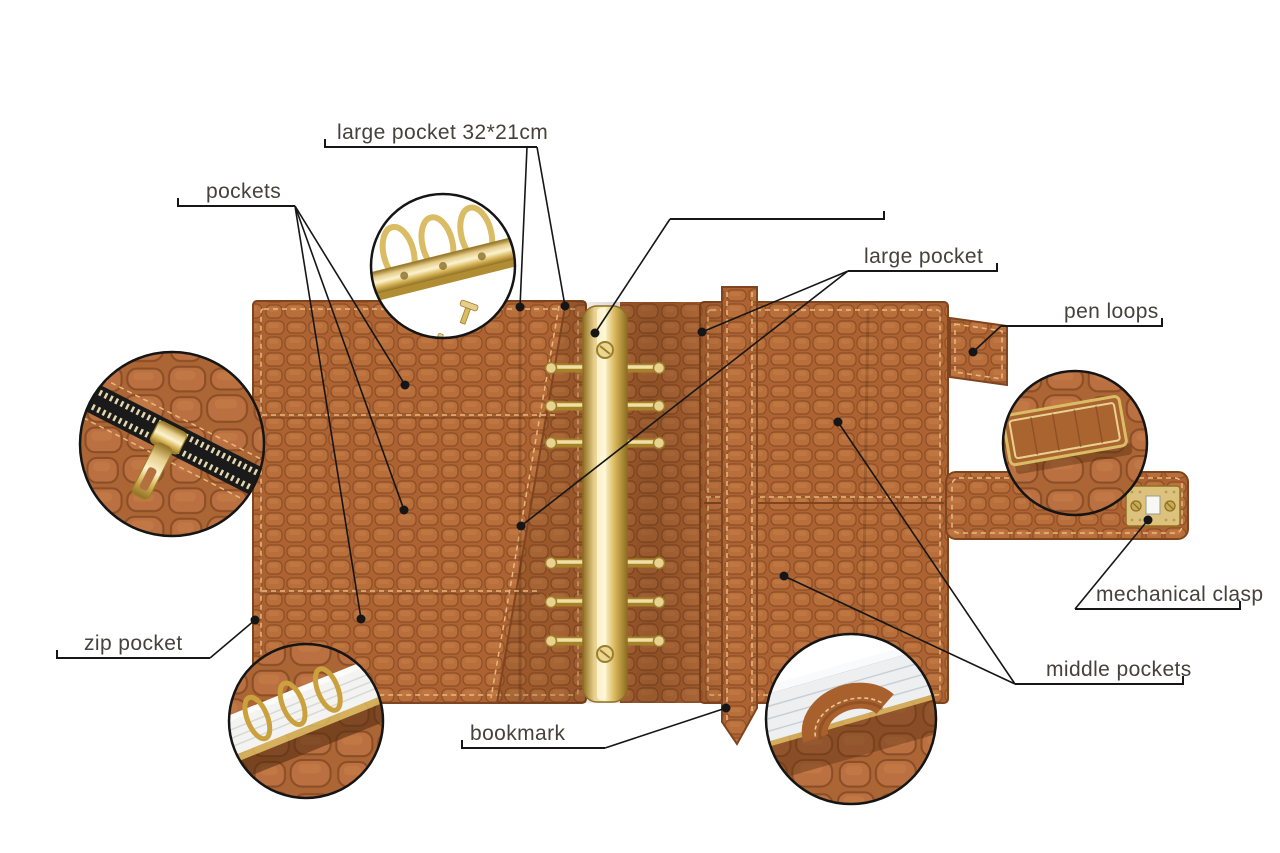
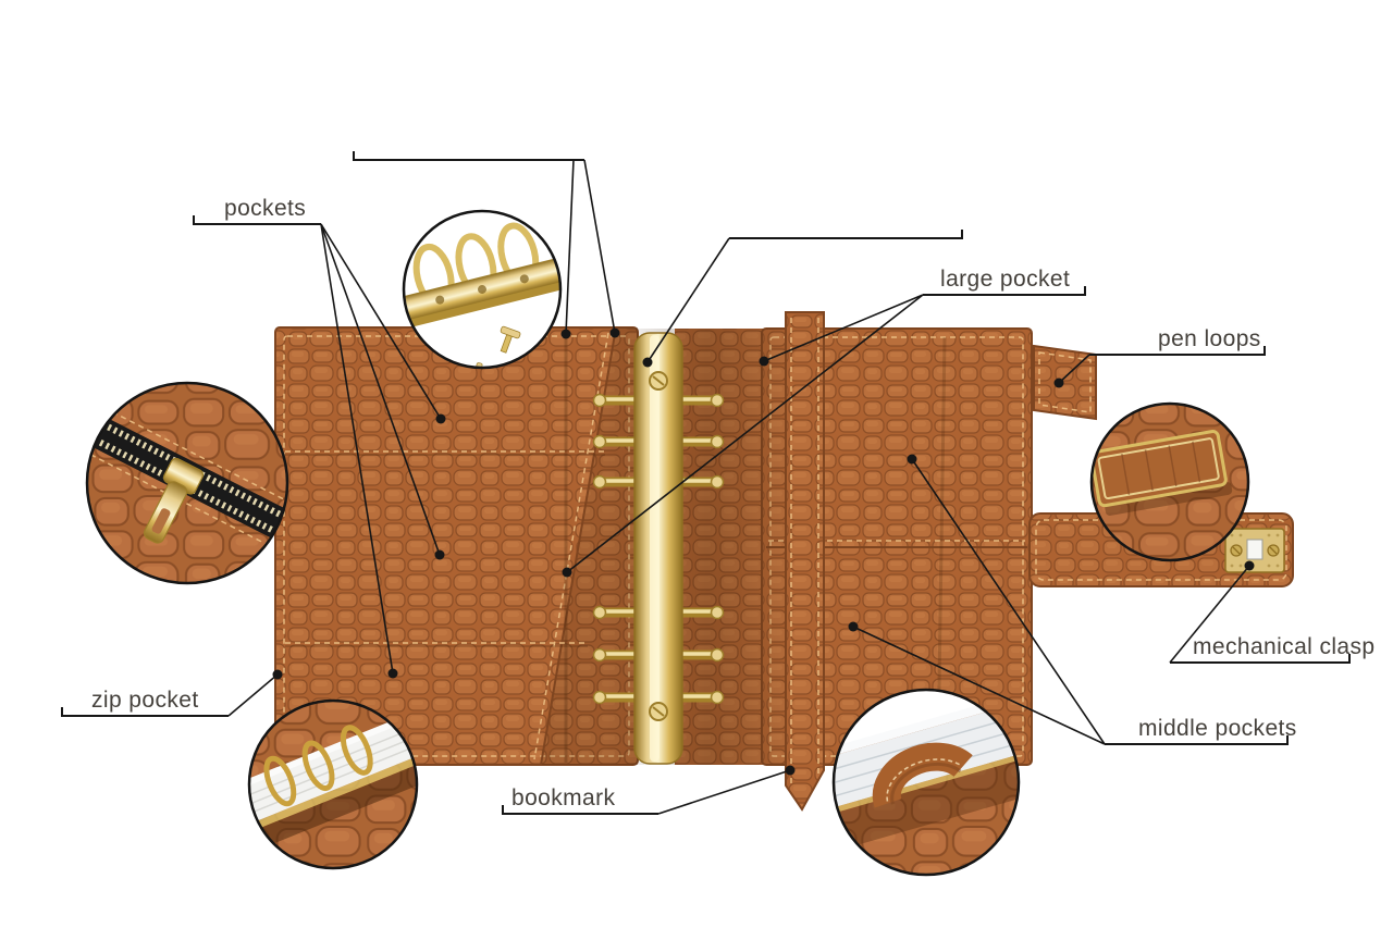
- large pocket 32*21cm
  pockets
  large pocket
  pen loops
  zip pocket
  mechanical clasp
  bookmark
  middle pockets
